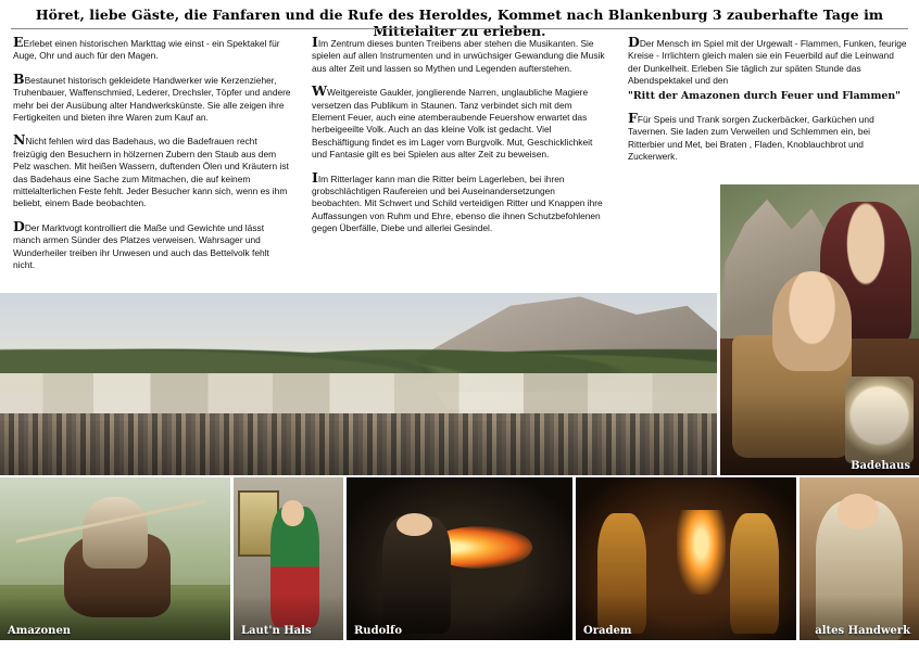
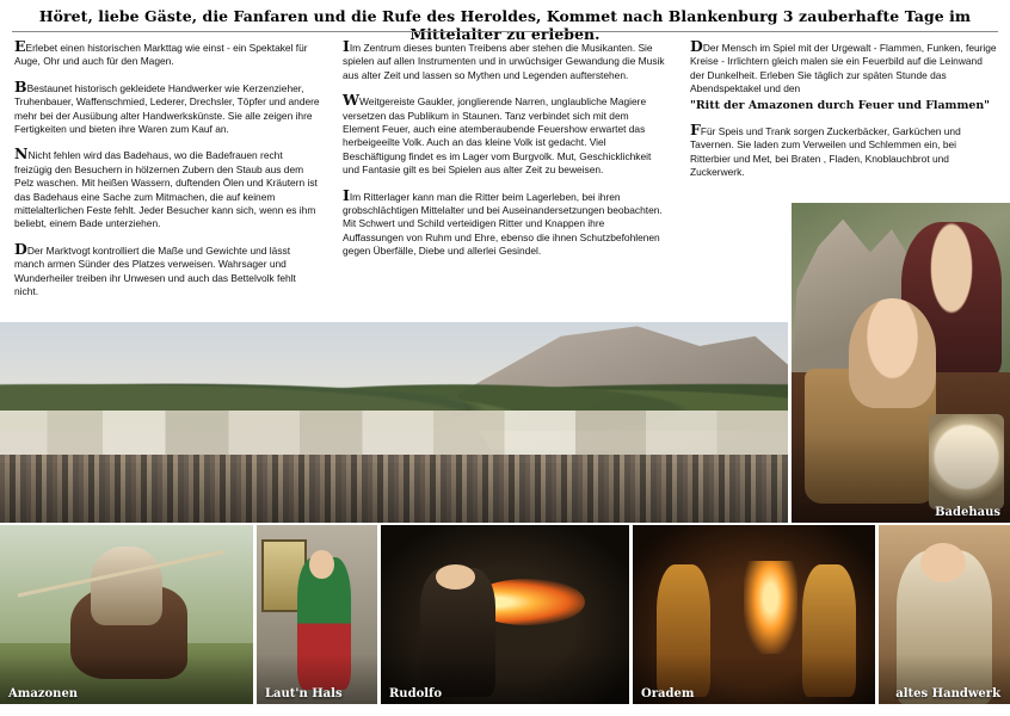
  Höret, liebe Gäste, die Fanfaren und die Rufe des Heroldes, Kommet nach Blankenburg 3 zauberhafte Tage im Mittelalter zu erleben.
  EErlebet einen historischen Markttag wie einst - ein Spektakel für Auge, Ohr und auch für den Magen.
  BBestaunet historisch gekleidete Handwerker wie Kerzenzieher, Truhenbauer, Waffenschmied, Lederer, Drechsler, Töpfer und andere mehr bei der Ausübung alter Handwerkskünste. Sie alle zeigen ihre Fertigkeiten und bieten ihre Waren zum Kauf an.
- NNicht fehlen wird das Badehaus, wo die Badefrauen recht freizügig den Besuchern in hölzernen Zubern den Staub aus dem Pelz waschen. Mit heißen Wassern, duftenden Ölen und Kräutern ist das Badehaus eine Sache zum Mitmachen, die auf keinem mittelalterlichen Feste fehlt. Jeder Besucher kann sich, wenn es ihm beliebt, einem Bade beobachten.
+ NNicht fehlen wird das Badehaus, wo die Badefrauen recht freizügig den Besuchern in hölzernen Zubern den Staub aus dem Pelz waschen. Mit heißen Wassern, duftenden Ölen und Kräutern ist das Badehaus eine Sache zum Mitmachen, die auf keinem mittelalterlichen Feste fehlt. Jeder Besucher kann sich, wenn es ihm beliebt, einem Bade unterziehen.
  DDer Marktvogt kontrolliert die Maße und Gewichte und lässt manch armen Sünder des Platzes verweisen. Wahrsager und Wunderheiler treiben ihr Unwesen und auch das Bettelvolk fehlt nicht.
  IIm Zentrum dieses bunten Treibens aber stehen die Musikanten. Sie spielen auf allen Instrumenten und in urwüchsiger Gewandung die Musik aus alter Zeit und lassen so Mythen und Legenden aufterstehen.
  WWeitgereiste Gaukler, jonglierende Narren, unglaubliche Magiere versetzen das Publikum in Staunen. Tanz verbindet sich mit dem Element Feuer, auch eine atemberaubende Feuershow erwartet das herbeigeeilte Volk. Auch an das kleine Volk ist gedacht. Viel Beschäftigung findet es im Lager vom Burgvolk. Mut, Geschicklichkeit und Fantasie gilt es bei Spielen aus alter Zeit zu beweisen.
- IIm Ritterlager kann man die Ritter beim Lagerleben, bei ihren grobschlächtigen Raufereien und bei Auseinandersetzungen beobachten. Mit Schwert und Schild verteidigen Ritter und Knappen ihre Auffassungen von Ruhm und Ehre, ebenso die ihnen Schutzbefohlenen gegen Überfälle, Diebe und allerlei Gesindel.
+ IIm Ritterlager kann man die Ritter beim Lagerleben, bei ihren grobschlächtigen Mittelalter und bei Auseinandersetzungen beobachten. Mit Schwert und Schild verteidigen Ritter und Knappen ihre Auffassungen von Ruhm und Ehre, ebenso die ihnen Schutzbefohlenen gegen Überfälle, Diebe und allerlei Gesindel.
  DDer Mensch im Spiel mit der Urgewalt - Flammen, Funken, feurige Kreise - Irrlichtern gleich malen sie ein Feuerbild auf die Leinwand der Dunkelheit. Erleben Sie täglich zur späten Stunde das Abendspektakel und den
  "Ritt der Amazonen durch Feuer und Flammen"
  FFür Speis und Trank sorgen Zuckerbäcker, Garküchen und Tavernen. Sie laden zum Verweilen und Schlemmen ein, bei Ritterbier und Met, bei Braten , Fladen, Knoblauchbrot und Zuckerwerk.
  Badehaus
  Amazonen
  Laut'n Hals
  Rudolfo
  Oradem
  altes Handwerk
